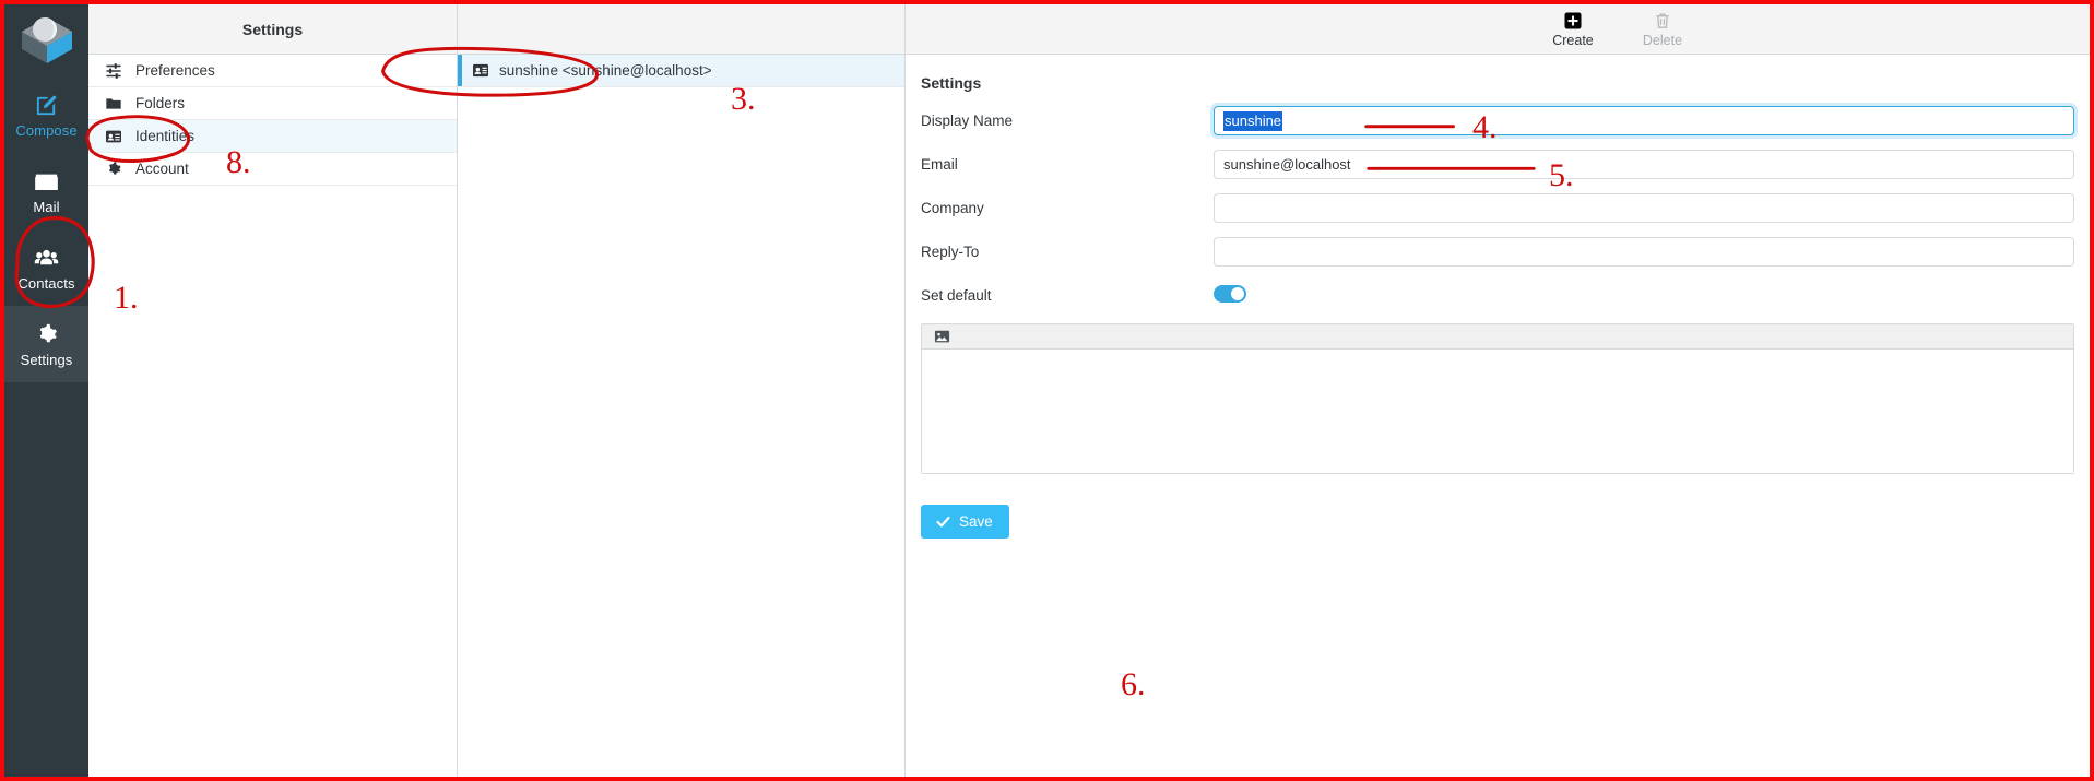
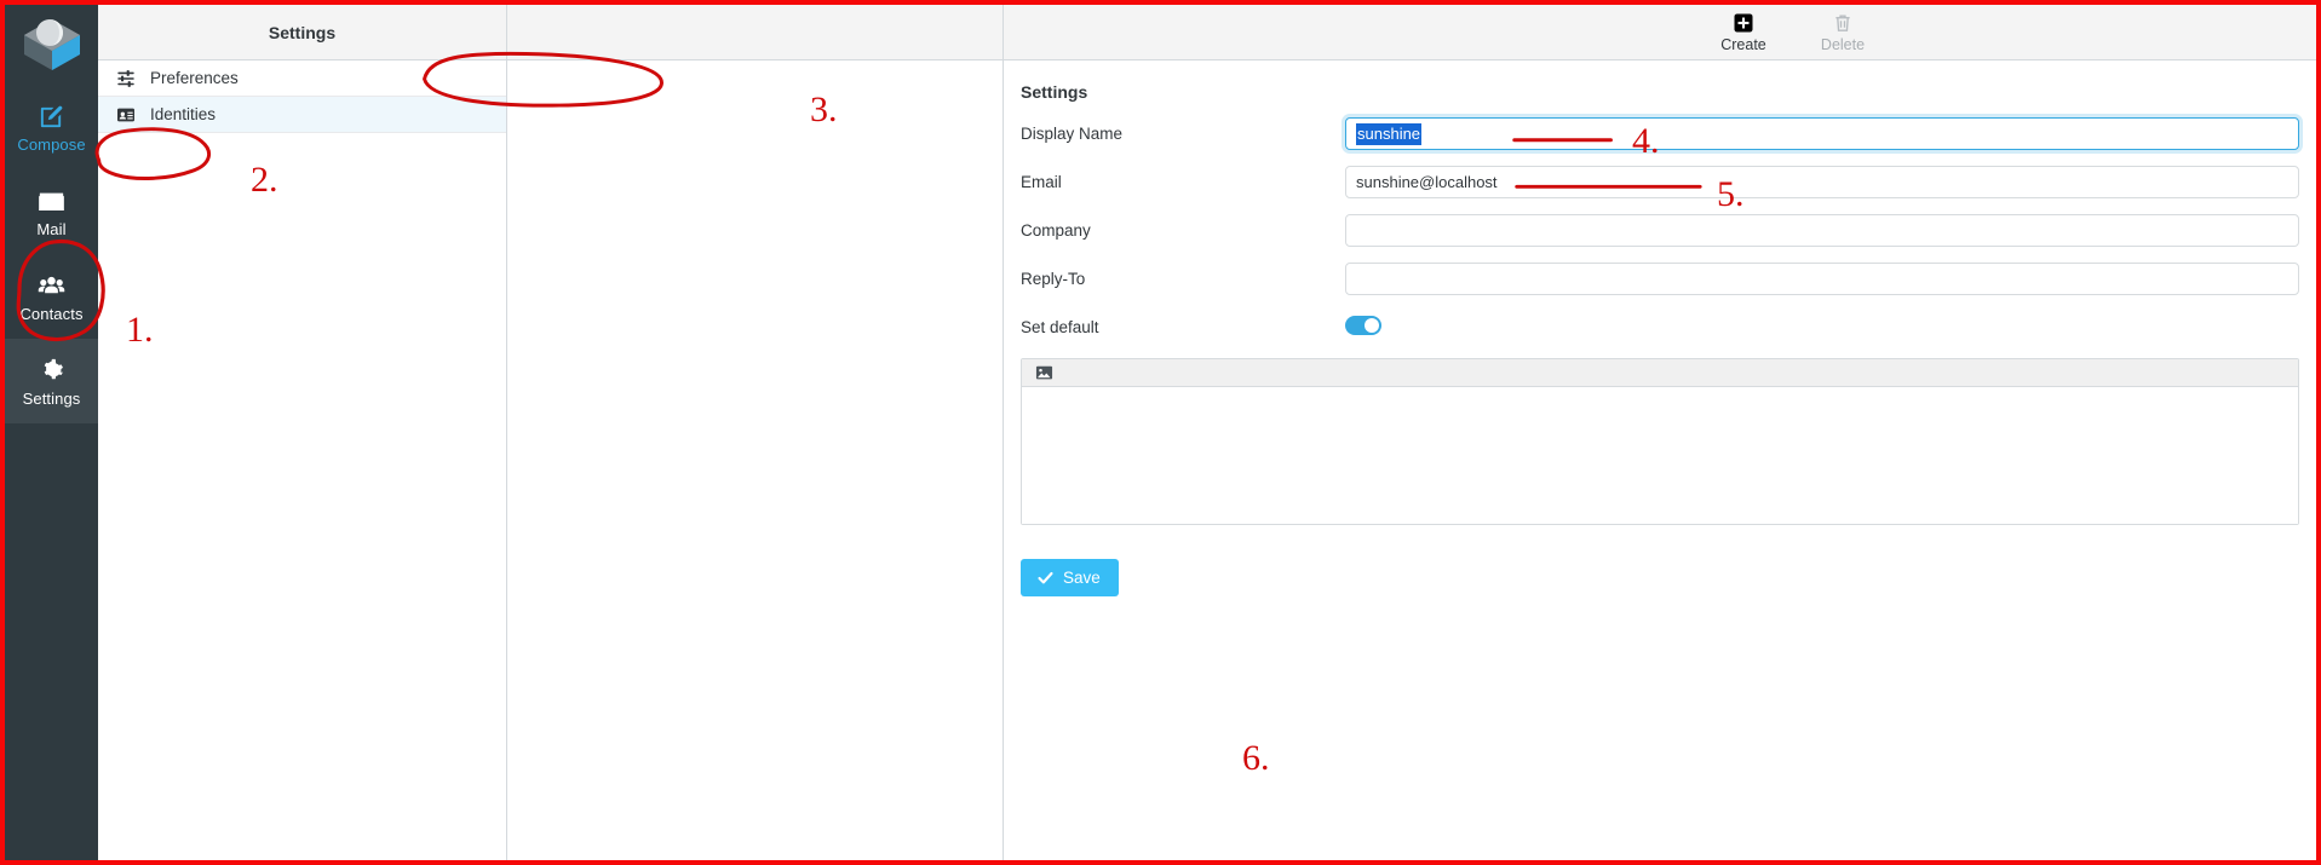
  Compose
  Mail
  Contacts
  Settings
  Settings
  Preferences
- Folders
  Identities
- Account
- sunshine <sunshine@localhost>
  Create
  Delete
  Settings
  Display Name
  sunshine
  Email
  sunshine@localhost
  Company
  Reply-To
  Set default
  Save
  1.
- 8.
+ 2.
  3.
  4.
  5.
  6.
